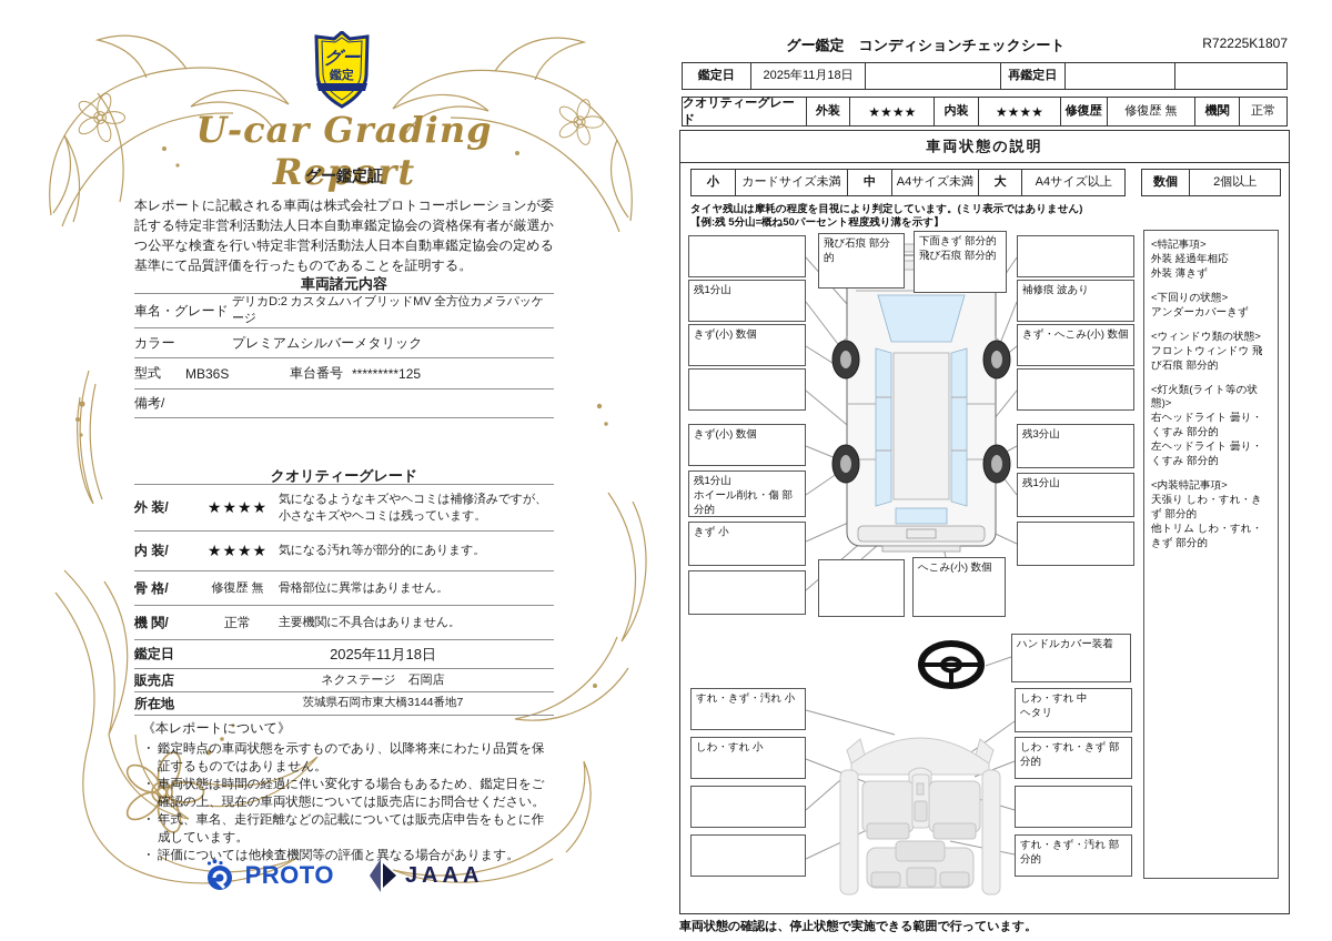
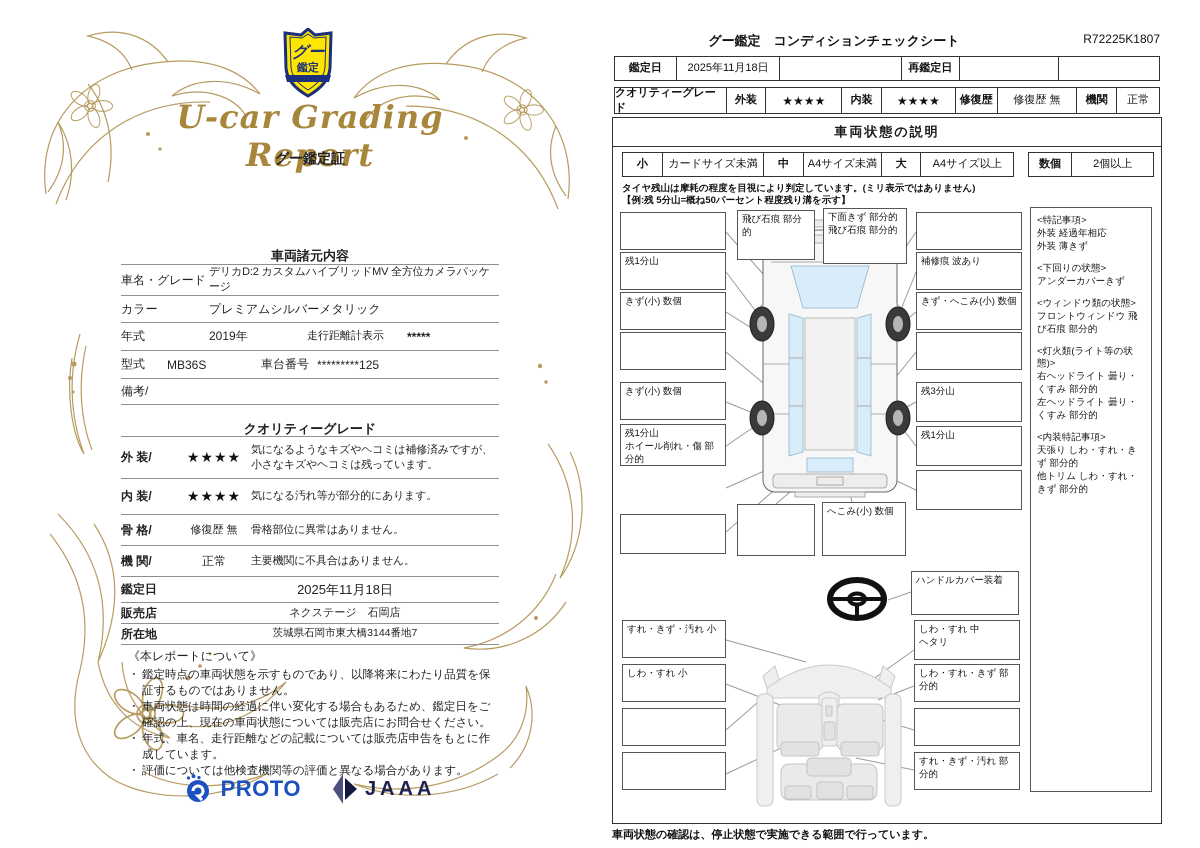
  グー
  鑑定
  U-car Grading Report
  グー鑑定証
- 本レポートに記載される車両は株式会社プロトコーポレーションが委託する特定非営利活動法人日本自動車鑑定協会の資格保有者が厳選かつ公平な検査を行い特定非営利活動法人日本自動車鑑定協会の定める基準にて品質評価を行ったものであることを証明する。
  車両諸元内容
  車名・グレード
  デリカD:2 カスタムハイブリッドMV 全方位カメラパッケージ
  カラー
  プレミアムシルバーメタリック
+ 年式
+ 2019年
+ 走行距離計表示
+ *****
  型式
  MB36S
  車台番号
  *********125
  備考/
  クオリティーグレード
  外 装/
  ★★★★
  気になるようなキズやヘコミは補修済みですが、小さなキズやヘコミは残っています。
  内 装/
  ★★★★
  気になる汚れ等が部分的にあります。
  骨 格/
  修復歴 無
  骨格部位に異常はありません。
  機 関/
  正常
  主要機関に不具合はありません。
  鑑定日
  2025年11月18日
  販売店
  ネクステージ 石岡店
  所在地
  茨城県石岡市東大橋3144番地7
  《本レポートについて》
  ・
  鑑定時点の車両状態を示すものであり、以降将来にわたり品質を保証するものではありません。
  ・
  車両状態は時間の経過に伴い変化する場合もあるため、鑑定日をご確認の上、現在の車両状態については販売店にお問合せください。
  ・
  年式、車名、走行距離などの記載については販売店申告をもとに作成しています。
  ・
  評価については他検査機関等の評価と異なる場合があります。
  PROTO
  JAAA
  グー鑑定 コンディションチェックシート
  R72225K1807
  鑑定日
  2025年11月18日
  再鑑定日
  クオリティーグレード
  外装
  ★★★★
  内装
  ★★★★
  修復歴
  修復歴 無
  機関
  正常
  車両状態の説明
  小
  カードサイズ未満
  中
  A4サイズ未満
  大
  A4サイズ以上
  数個
  2個以上
  タイヤ残山は摩耗の程度を目視により判定しています。(ミリ表示ではありません)
  【例:残 5分山=概ね50パーセント程度残り溝を示す】
  残1分山
  きず(小) 数個
  きず(小) 数個
  残1分山
  ホイール削れ・傷 部分的
- きず 小
  飛び石痕 部分的
  下面きず 部分的
  飛び石痕 部分的
  へこみ(小) 数個
  補修痕 波あり
  きず・へこみ(小) 数個
  残3分山
  残1分山
  ハンドルカバー装着
  すれ・きず・汚れ 小
  しわ・すれ 小
  しわ・すれ 中
  ヘタリ
  しわ・すれ・きず 部分的
  すれ・きず・汚れ 部分的
  <特記事項>
  外装 経過年相応
  外装 薄きず
  <下回りの状態>
  アンダーカバーきず
  <ウィンドウ類の状態>
  フロントウィンドウ 飛び石痕 部分的
  <灯火類(ライト等の状態)>
  右ヘッドライト 曇り・くすみ 部分的
  左ヘッドライト 曇り・くすみ 部分的
  <内装特記事項>
  天張り しわ・すれ・きず 部分的
  他トリム しわ・すれ・きず 部分的
  車両状態の確認は、停止状態で実施できる範囲で行っています。
